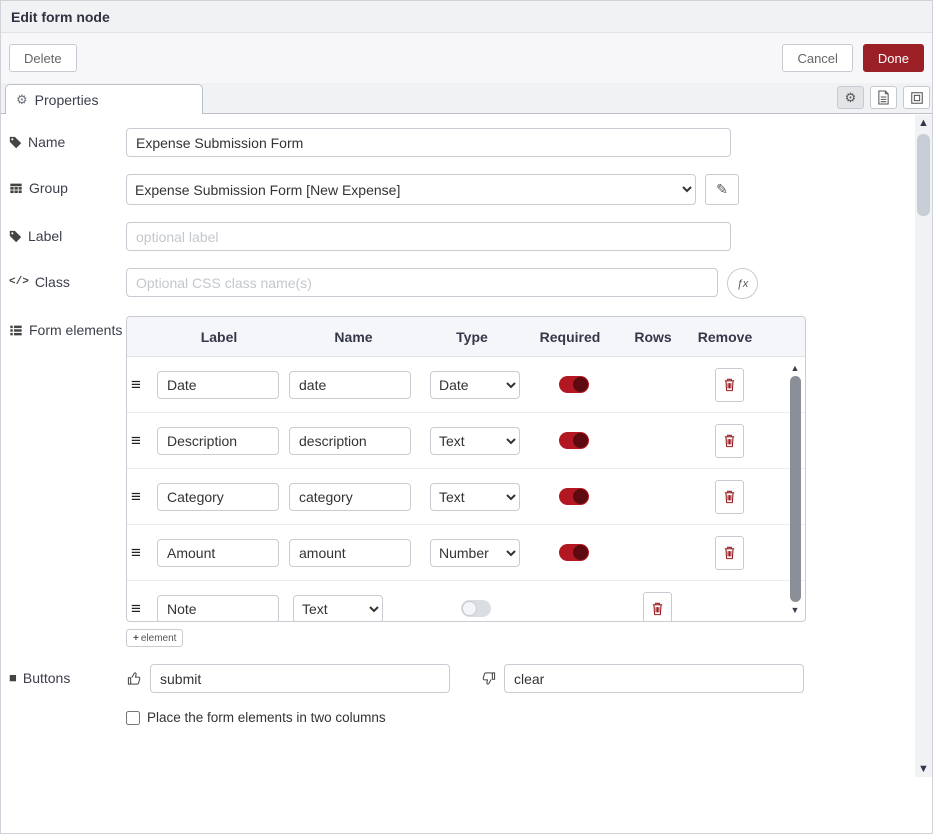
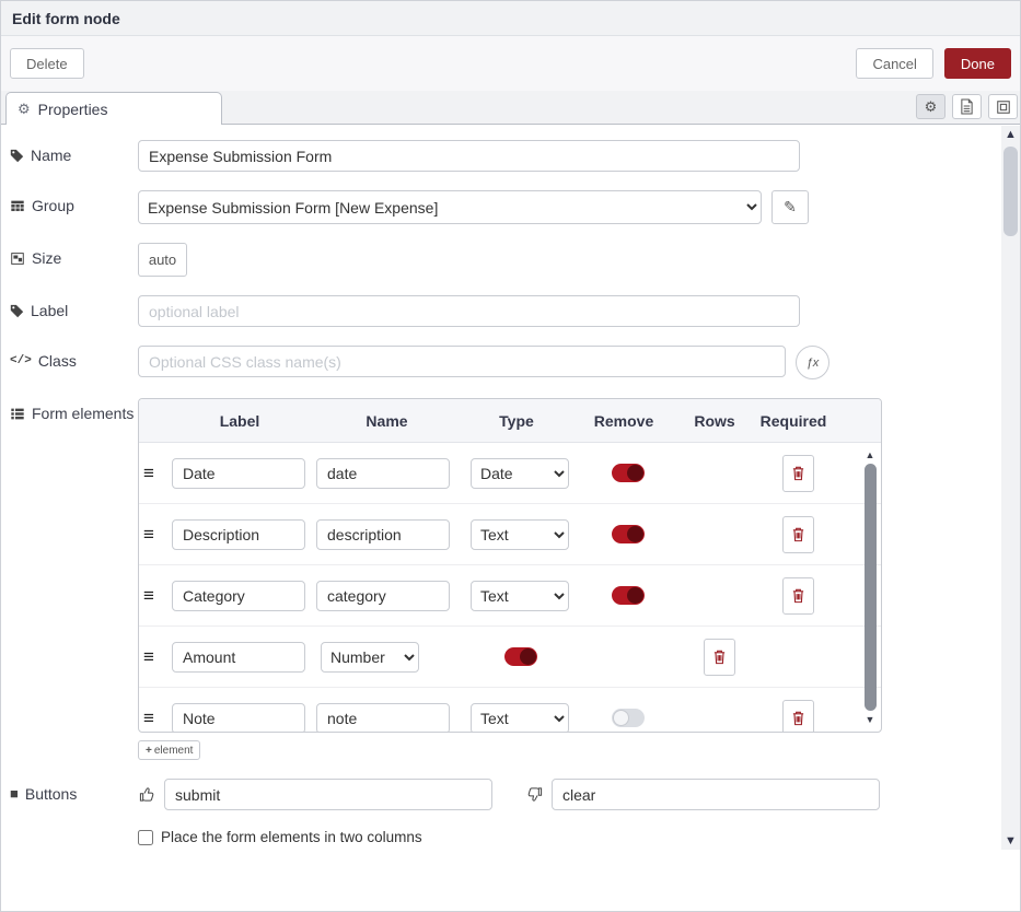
  Edit form node
  Delete
  Cancel
  Done
  ⚙
  Properties
  ⚙
  Name
  Expense Submission Form
  Group
  Expense Submission Form [New Expense]
  ✎
+ Size
+ auto
  Label
  optional label
  </>
  Class
  Optional CSS class name(s)
  ƒx
  Form elements
  Label
  Name
  Type
- Required
+ Remove
  Rows
- Remove
+ Required
  ≡
  Date
  date
  Date
  ≡
  Description
  description
  Text
  ≡
  Category
  category
  Text
  ≡
  Amount
- amount
  Number
  ≡
  Note
+ note
  Text
  ▲
  ▼
  + element
  ■
  Buttons
  submit
  clear
  Place the form elements in two columns
  ▲
  ▼
